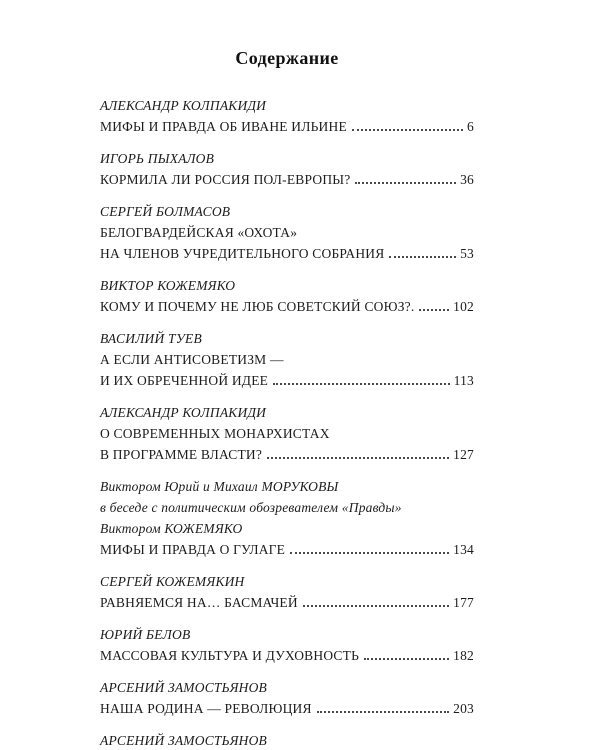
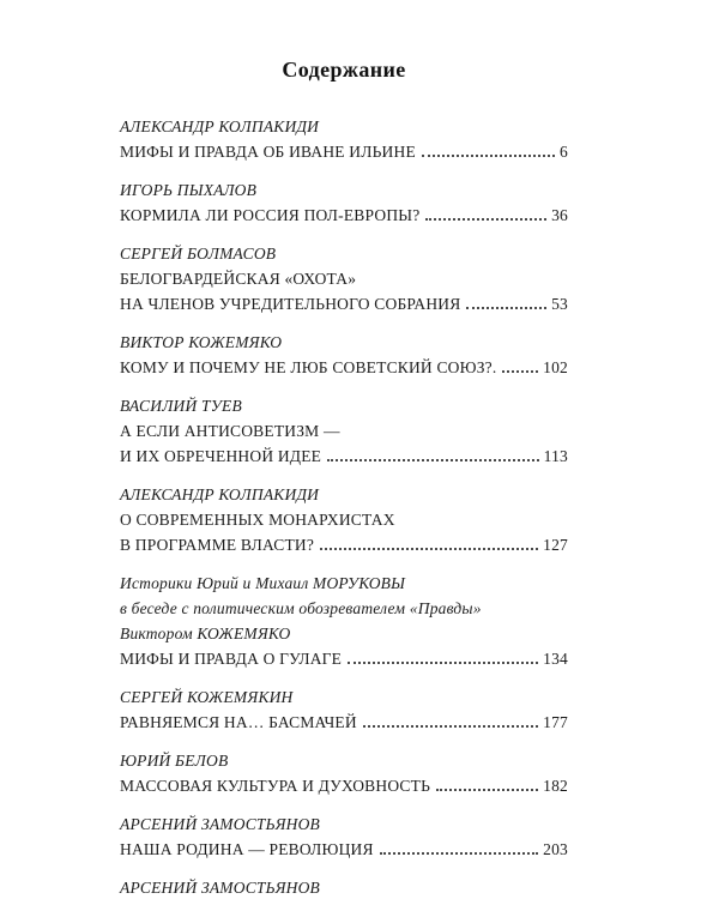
  Содержание
  АЛЕКСАНДР КОЛПАКИДИ
  МИФЫ И ПРАВДА ОБ ИВАНЕ ИЛЬИНЕ
  6
  ИГОРЬ ПЫХАЛОВ
  КОРМИЛА ЛИ РОССИЯ ПОЛ-ЕВРОПЫ?
  36
  СЕРГЕЙ БОЛМАСОВ
  БЕЛОГВАРДЕЙСКАЯ «ОХОТА»
  НА ЧЛЕНОВ УЧРЕДИТЕЛЬНОГО СОБРАНИЯ
  53
  ВИКТОР КОЖЕМЯКО
  КОМУ И ПОЧЕМУ НЕ ЛЮБ СОВЕТСКИЙ СОЮЗ?.
  102
  ВАСИЛИЙ ТУЕВ
  А ЕСЛИ АНТИСОВЕТИЗМ —
  И ИХ ОБРЕЧЕННОЙ ИДЕЕ
  113
  АЛЕКСАНДР КОЛПАКИДИ
  О СОВРЕМЕННЫХ МОНАРХИСТАХ
  В ПРОГРАММЕ ВЛАСТИ?
  127
- Виктором Юрий и Михаил МОРУКОВЫ
+ Историки Юрий и Михаил МОРУКОВЫ
  в беседе с политическим обозревателем «Правды»
  Виктором КОЖЕМЯКО
  МИФЫ И ПРАВДА О ГУЛАГЕ
  134
  СЕРГЕЙ КОЖЕМЯКИН
  РАВНЯЕМСЯ НА… БАСМАЧЕЙ
  177
  ЮРИЙ БЕЛОВ
  МАССОВАЯ КУЛЬТУРА И ДУХОВНОСТЬ
  182
  АРСЕНИЙ ЗАМОСТЬЯНОВ
  НАША РОДИНА — РЕВОЛЮЦИЯ
  203
  АРСЕНИЙ ЗАМОСТЬЯНОВ
